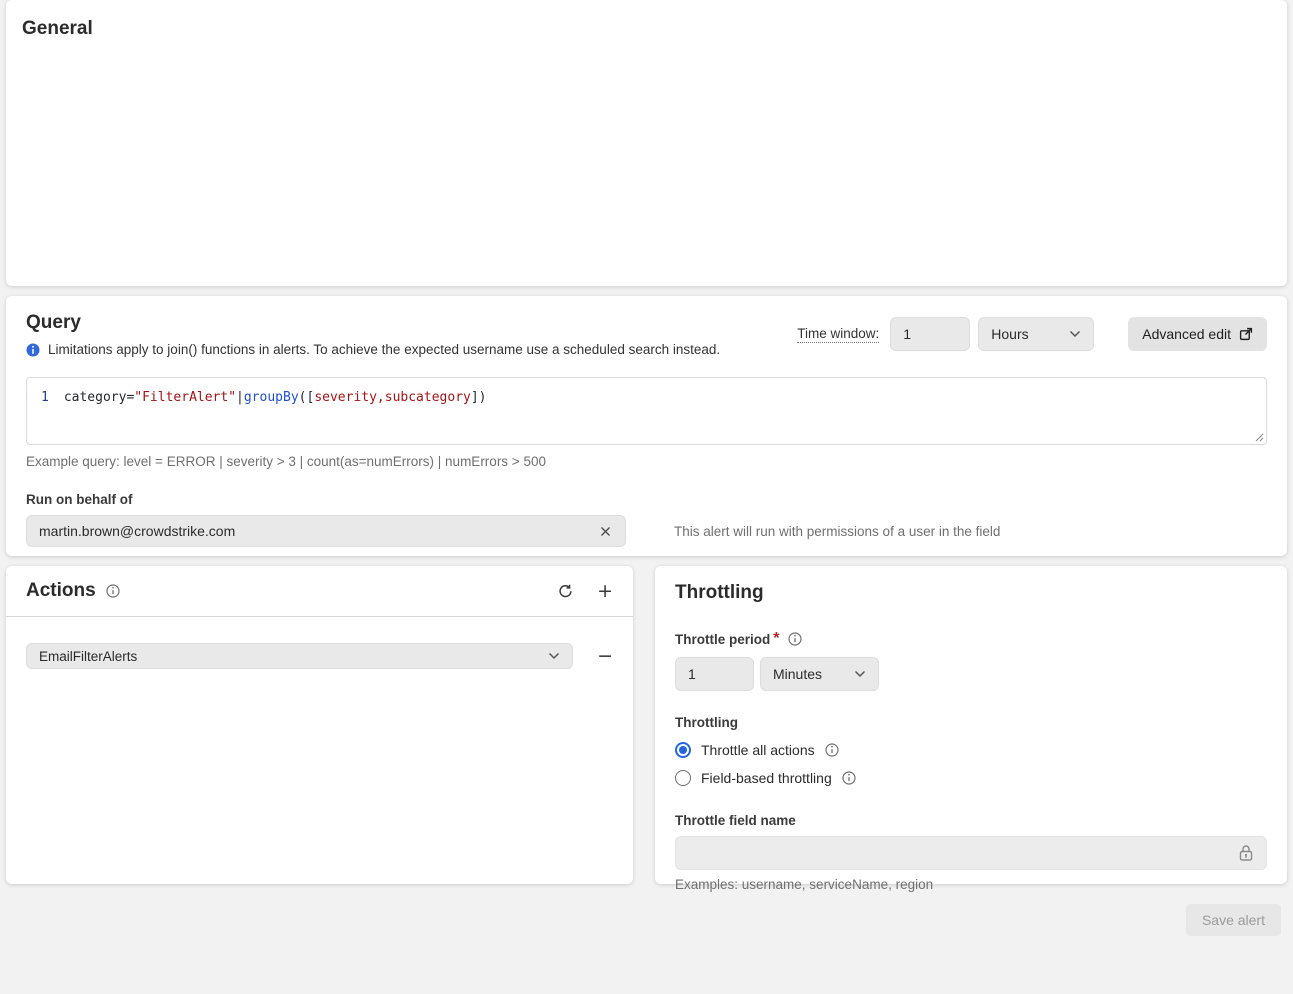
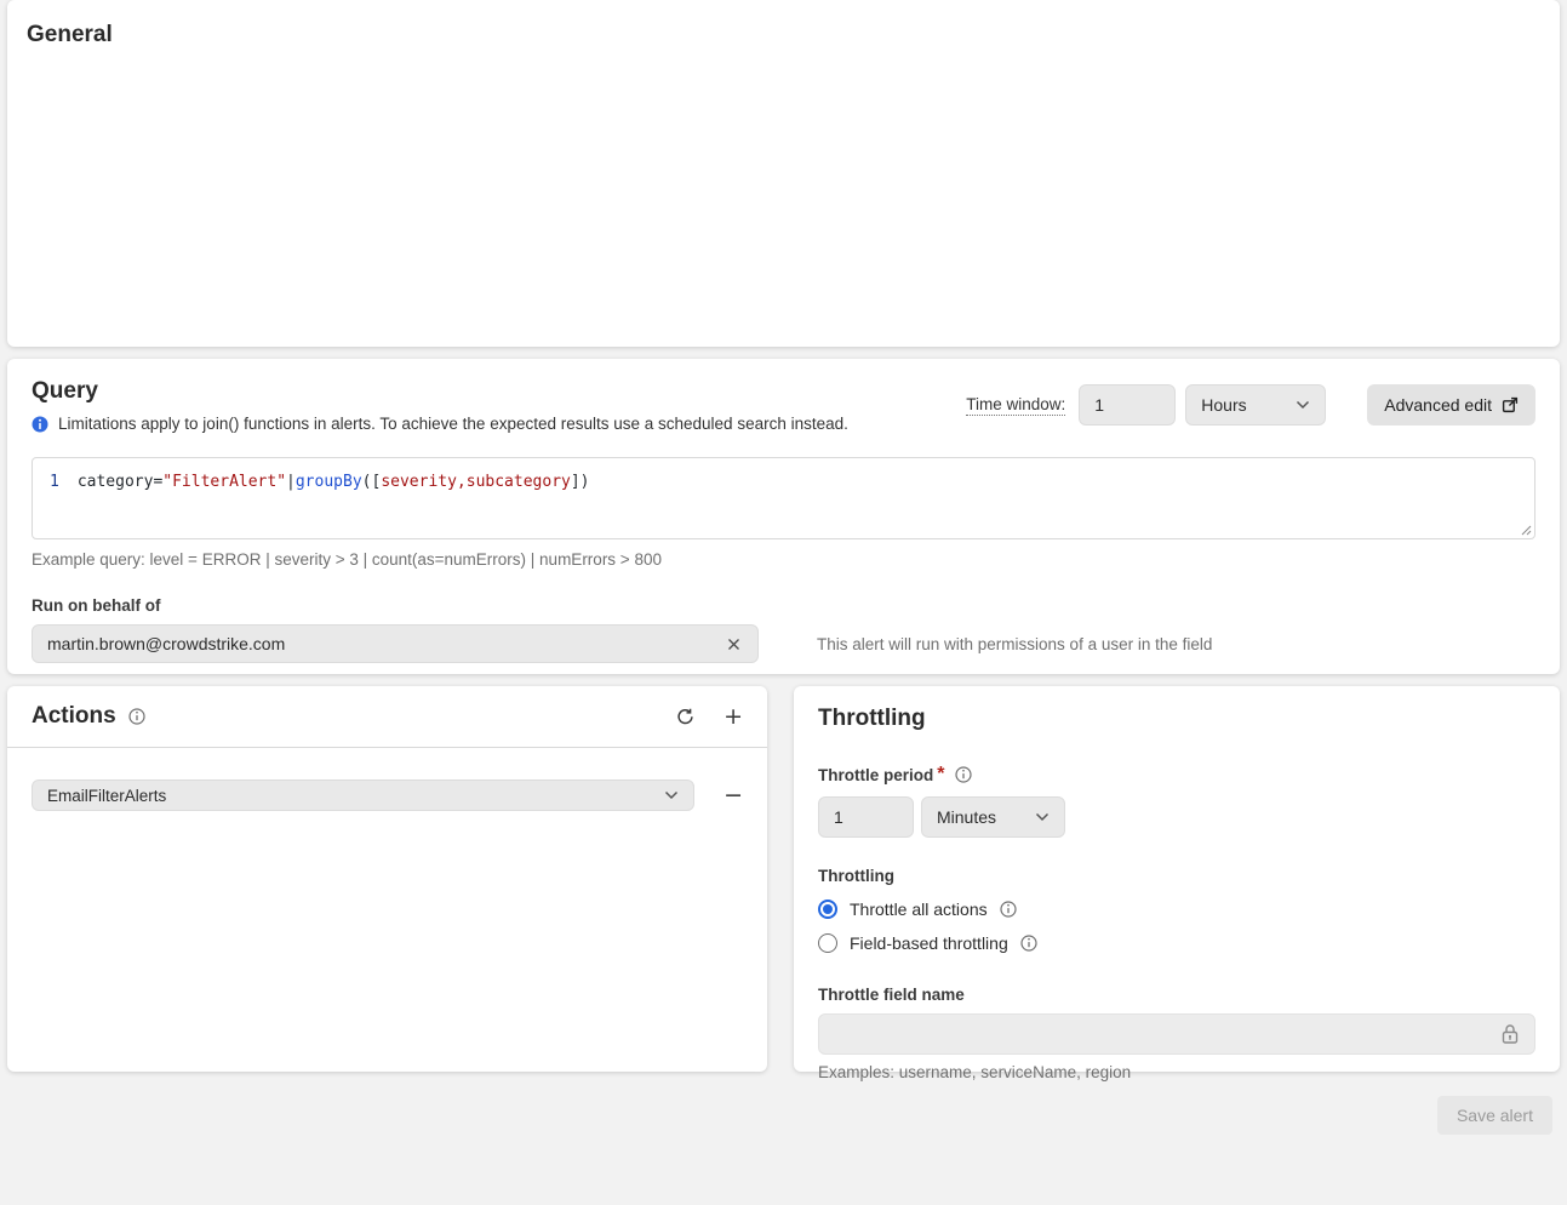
  General
  Query
- Limitations apply to join() functions in alerts. To achieve the expected username use a scheduled search instead.
+ Limitations apply to join() functions in alerts. To achieve the expected results use a scheduled search instead.
  Time window:
  1
  Hours
  Advanced edit
  1 category="FilterAlert"|groupBy([severity,subcategory])
- Example query: level = ERROR | severity > 3 | count(as=numErrors) | numErrors > 500
+ Example query: level = ERROR | severity > 3 | count(as=numErrors) | numErrors > 800
  Run on behalf of
  martin.brown@crowdstrike.com
  This alert will run with permissions of a user in the field
  Actions
  +
  EmailFilterAlerts
  −
  Throttling
  Throttle period
  *
  1
  Minutes
  Throttling
  Throttle all actions
  Field-based throttling
  Throttle field name
  Examples: username, serviceName, region
  Save alert
